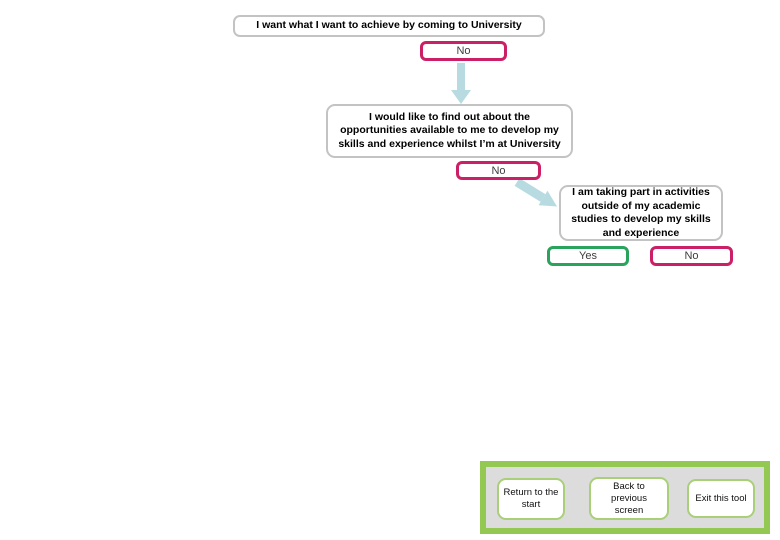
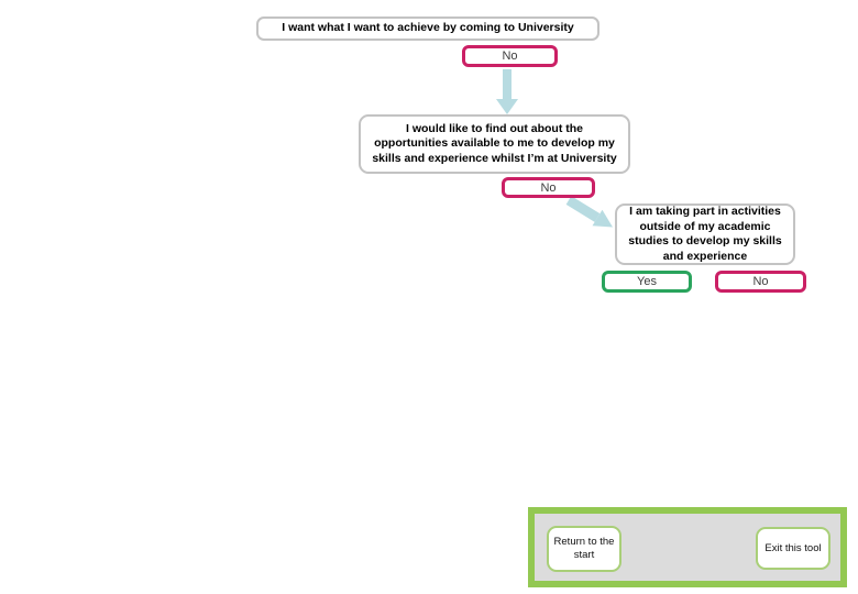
  I want what I want to achieve by coming to University
  No
  I would like to find out about the
  opportunities available to me to develop my
  skills and experience whilst I’m at University
  No
  I am taking part in activities
  outside of my academic
  studies to develop my skills
  and experience
  Yes
  No
  Return to the
  start
- Back to
- previous
- screen
  Exit this tool
